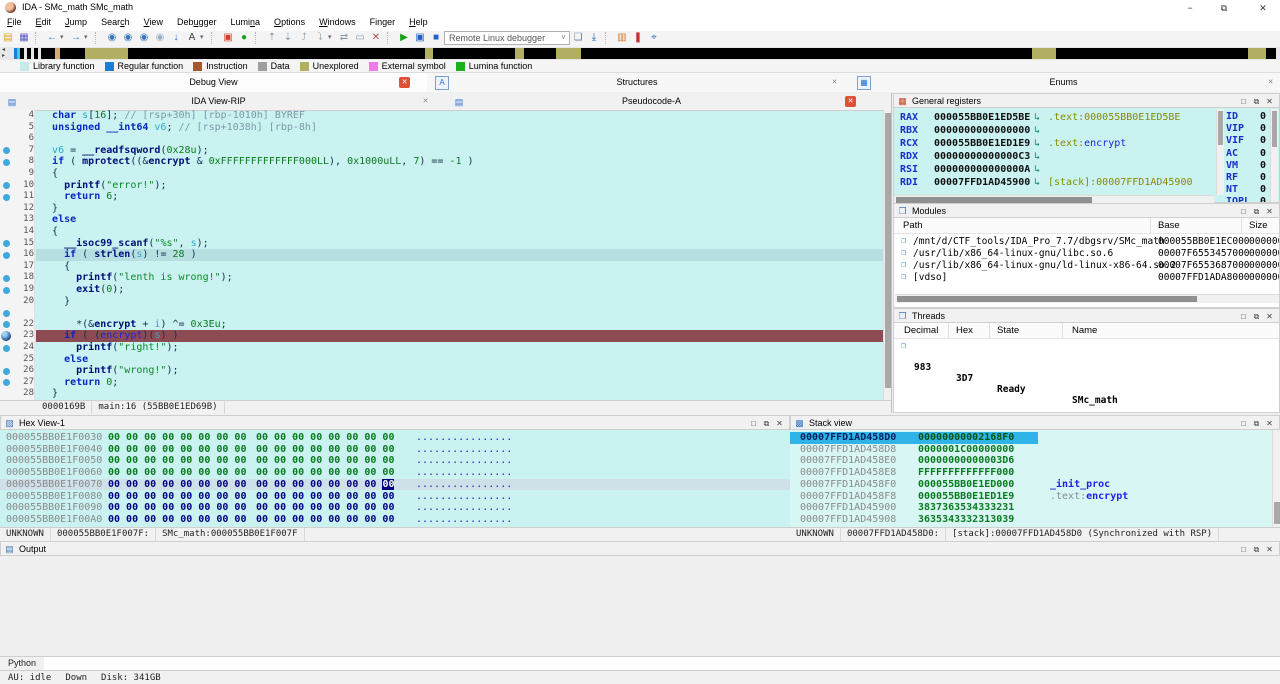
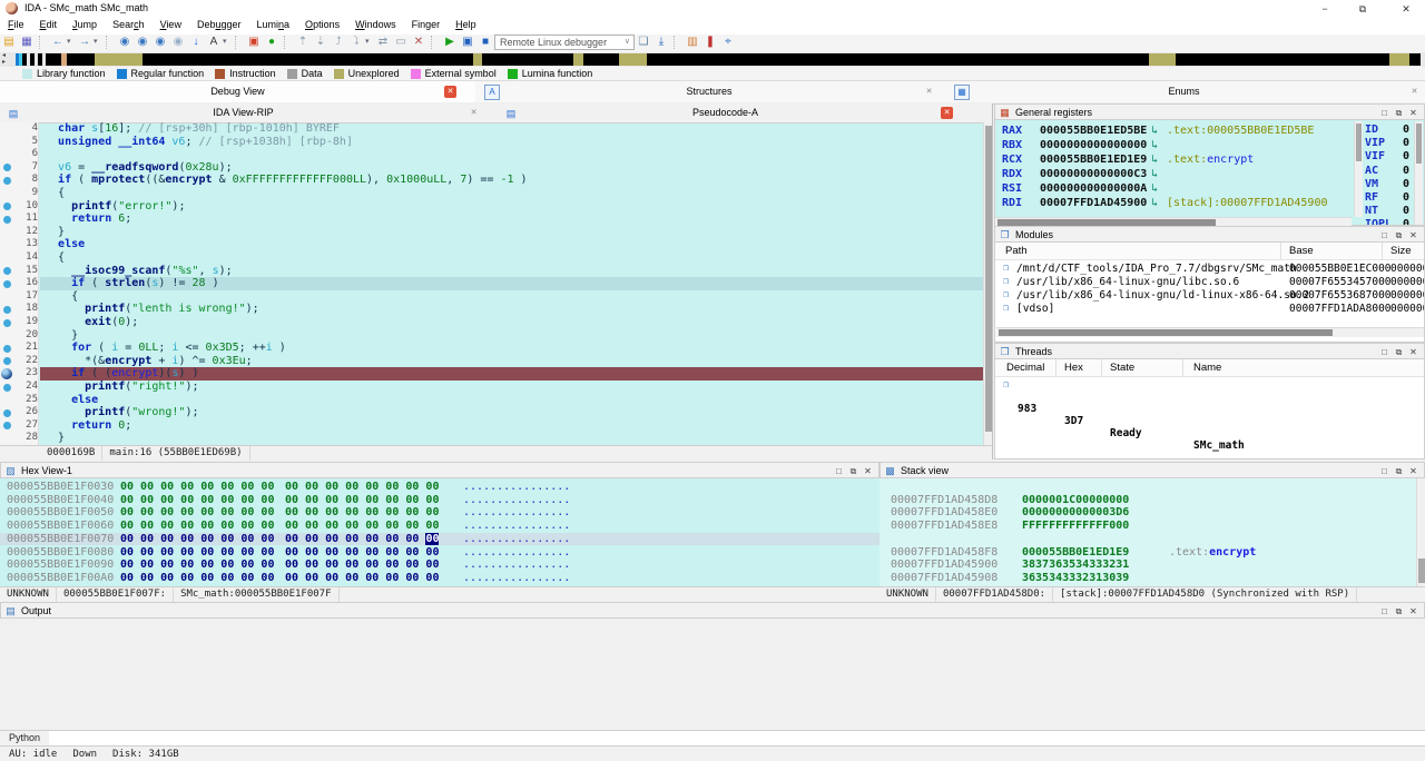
  IDA - SMc_math SMc_math
  −
  ⧉
  ✕
  File Edit Jump Search View Debugger Lumina Options Windows Finger Help
  ▤ ▦ ← → ◉ ◉ ◉ ◉ ↓ A ▣ ● ⇡ ⇣ ⤴ ⤵ ⇄ ▭ ✕ ▶ ▣ ■ Remote Linux debugger
  ❏ ⤓ ▥ ❚ ⌖
  Library function Regular function Instruction Data Unexplored External symbol Lumina function
  Debug View
  A
  Structures
  ▦
  Enums
  ▤
  IDA View-RIP
  ▤
  Pseudocode-A
  4
  char s[16]; // [rsp+30h] [rbp-1010h] BYREF
  5
  unsigned __int64 v6; // [rsp+1038h] [rbp-8h]
  6
  7
  v6 = __readfsqword(0x28u);
  8
  if ( mprotect((&encrypt & 0xFFFFFFFFFFFFF000LL), 0x1000uLL, 7) == -1 )
  9
  {
  10
  printf("error!");
  11
  return 6;
  12
  }
  13
  else
  14
  {
  15
  __isoc99_scanf("%s", s);
  16
  if ( strlen(s) != 28 )
  17
  {
  18
  printf("lenth is wrong!");
  19
  exit(0);
  20
  }
+ 21
+ for ( i = 0LL; i <= 0x3D5; ++i )
  22
  *(&encrypt + i) ^= 0x3Eu;
  23
  if ( (encrypt)(s) )
  24
  printf("right!");
  25
  else
  26
  printf("wrong!");
  27
  return 0;
  28
  }
  0000169B main:16 (55BB0E1ED69B)
  ▦
  General registers
  □ ⧉ ✕
  RAX
  000055BB0E1ED5BE
  ↳
  .text:000055BB0E1ED5BE
  RBX
  0000000000000000
  ↳
  RCX
  000055BB0E1ED1E9
  ↳
  .text:encrypt
  RDX
  00000000000000C3
  ↳
  RSI
  000000000000000A
  ↳
  RDI
  00007FFD1AD45900
  ↳
  [stack]:00007FFD1AD45900
  ID
  0
  VIP
  0
  VIF
  0
  AC
  0
  VM
  0
  RF
  0
  NT
  0
  IOPL
  0
  ❒
  Modules
  □ ⧉ ✕
  Path
  Base
  Size
  ❒
  /mnt/d/CTF_tools/IDA_Pro_7.7/dbgsrv/SMc_math
  000055BB0E1EC000
  00000
  ❒
  /usr/lib/x86_64-linux-gnu/libc.so.6
  00007F6553457000
  00000
  ❒
  /usr/lib/x86_64-linux-gnu/ld-linux-x86-64.so.2
  00007F6553687000
  00000
  ❒
  [vdso]
  00007FFD1ADA8000
  00000
  ❒
  Threads
  □ ⧉ ✕
  Decimal
  Hex
  State
  Name
  ❒
  983
  3D7
  Ready
  SMc_math
  ▨
  Hex View-1
  □ ⧉ ✕
  000055BB0E1F0030
  00 00 00 00 00 00 00 00
  00 00 00 00 00 00 00 00
  ................
  000055BB0E1F0040
  00 00 00 00 00 00 00 00
  00 00 00 00 00 00 00 00
  ................
  000055BB0E1F0050
  00 00 00 00 00 00 00 00
  00 00 00 00 00 00 00 00
  ................
  000055BB0E1F0060
  00 00 00 00 00 00 00 00
  00 00 00 00 00 00 00 00
  ................
  000055BB0E1F0070
  00 00 00 00 00 00 00 00
  00 00 00 00 00 00 00 00
  ................
  000055BB0E1F0080
  00 00 00 00 00 00 00 00
  00 00 00 00 00 00 00 00
  ................
  000055BB0E1F0090
  00 00 00 00 00 00 00 00
  00 00 00 00 00 00 00 00
  ................
  000055BB0E1F00A0
  00 00 00 00 00 00 00 00
  00 00 00 00 00 00 00 00
  ................
  UNKNOWN 000055BB0E1F007F: SMc_math:000055BB0E1F007F
  ▩
  Stack view
  □ ⧉ ✕
- 00007FFD1AD458D0
- 00000000002168F0
  00007FFD1AD458D8
  0000001C00000000
  00007FFD1AD458E0
  00000000000003D6
  00007FFD1AD458E8
  FFFFFFFFFFFFF000
- 00007FFD1AD458F0
- 000055BB0E1ED000
- _init_proc
  00007FFD1AD458F8
  000055BB0E1ED1E9
  .text:encrypt
  00007FFD1AD45900
  3837363534333231
  00007FFD1AD45908
  3635343332313039
  UNKNOWN 00007FFD1AD458D0: [stack]:00007FFD1AD458D0 (Synchronized with RSP)
  ▤
  Output
  □ ⧉ ✕
  Python
  AU: idle Down Disk: 341GB
